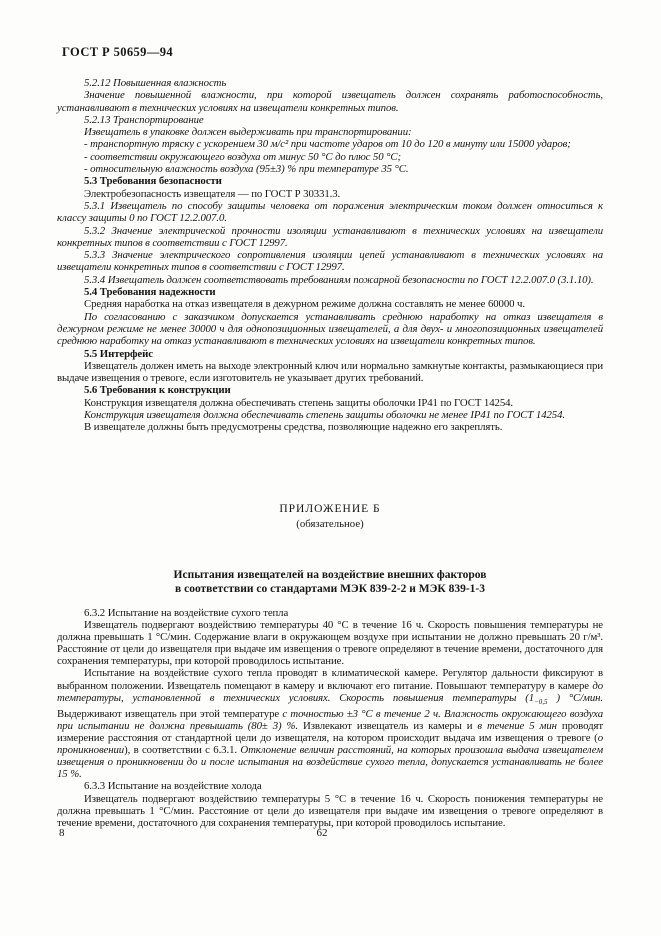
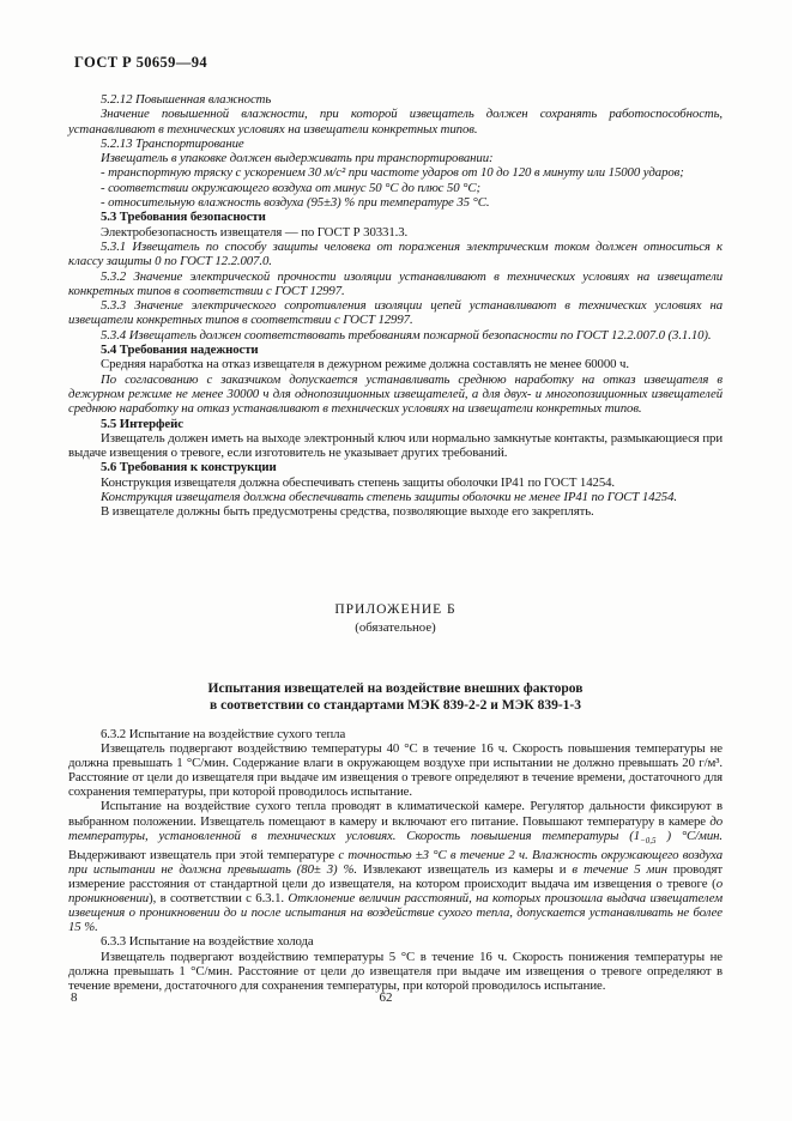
  ГОСТ Р 50659—94
  5.2.12 Повышенная влажность
  Значение повышенной влажности, при которой извещатель должен сохранять работоспособность, устанавливают в технических условиях на извещатели конкретных типов.
  5.2.13 Транспортирование
  Извещатель в упаковке должен выдерживать при транспортировании:
  - транспортную тряску с ускорением 30 м/с² при частоте ударов от 10 до 120 в минуту или 15000 ударов;
  - соответствии окружающего воздуха от минус 50 °С до плюс 50 °С;
  - относительную влажность воздуха (95±3) % при температуре 35 °С.
  5.3 Требования безопасности
  Электробезопасность извещателя — по ГОСТ Р 30331.3.
  5.3.1 Извещатель по способу защиты человека от поражения электрическим током должен относиться к классу защиты 0 по ГОСТ 12.2.007.0.
  5.3.2 Значение электрической прочности изоляции устанавливают в технических условиях на извещатели конкретных типов в соответствии с ГОСТ 12997.
  5.3.3 Значение электрического сопротивления изоляции цепей устанавливают в технических условиях на извещатели конкретных типов в соответствии с ГОСТ 12997.
  5.3.4 Извещатель должен соответствовать требованиям пожарной безопасности по ГОСТ 12.2.007.0 (3.1.10).
  5.4 Требования надежности
  Средняя наработка на отказ извещателя в дежурном режиме должна составлять не менее 60000 ч.
  По согласованию с заказчиком допускается устанавливать среднюю наработку на отказ извещателя в дежурном режиме не менее 30000 ч для однопозиционных извещателей, а для двух- и многопозиционных извещателей среднюю наработку на отказ устанавливают в технических условиях на извещатели конкретных типов.
  5.5 Интерфейс
  Извещатель должен иметь на выходе электронный ключ или нормально замкнутые контакты, размыкающиеся при выдаче извещения о тревоге, если изготовитель не указывает других требований.
  5.6 Требования к конструкции
  Конструкция извещателя должна обеспечивать степень защиты оболочки IP41 по ГОСТ 14254.
  Конструкция извещателя должна обеспечивать степень защиты оболочки не менее IP41 по ГОСТ 14254.
- В извещателе должны быть предусмотрены средства, позволяющие надежно его закреплять.
+ В извещателе должны быть предусмотрены средства, позволяющие выходе его закреплять.
  ПРИЛОЖЕНИЕ Б
  (обязательное)
  Испытания извещателей на воздействие внешних факторов
  в соответствии со стандартами МЭК 839-2-2 и МЭК 839-1-3
  6.3.2 Испытание на воздействие сухого тепла
  Извещатель подвергают воздействию температуры 40 °С в течение 16 ч. Скорость повышения температуры не должна превышать 1 °С/мин. Содержание влаги в окружающем воздухе при испытании не должно превышать 20 г/м³. Расстояние от цели до извещателя при выдаче им извещения о тревоге определяют в течение времени, достаточного для сохранения температуры, при которой проводилось испытание.
  Испытание на воздействие сухого тепла проводят в климатической камере. Регулятор дальности фиксируют в выбранном положении. Извещатель помещают в камеру и включают его питание. Повышают температуру в камере до температуры, установленной в технических условиях. Скорость повышения температуры (1−0,5 ) °С/мин. Выдерживают извещатель при этой температуре с точностью ±3 °С в течение 2 ч. Влажность окружающего воздуха при испытании не должна превышать (80± 3) %. Извлекают извещатель из камеры и в течение 5 мин проводят измерение расстояния от стандартной цели до извещателя, на котором происходит выдача им извещения о тревоге (о проникновении), в соответствии с 6.3.1. Отклонение величин расстояний, на которых произошла выдача извещателем извещения о проникновении до и после испытания на воздействие сухого тепла, допускается устанавливать не более 15 %.
  6.3.3 Испытание на воздействие холода
  Извещатель подвергают воздействию температуры 5 °С в течение 16 ч. Скорость понижения температуры не должна превышать 1 °С/мин. Расстояние от цели до извещателя при выдаче им извещения о тревоге определяют в течение времени, достаточного для сохранения температуры, при которой проводилось испытание.
  8
  62
